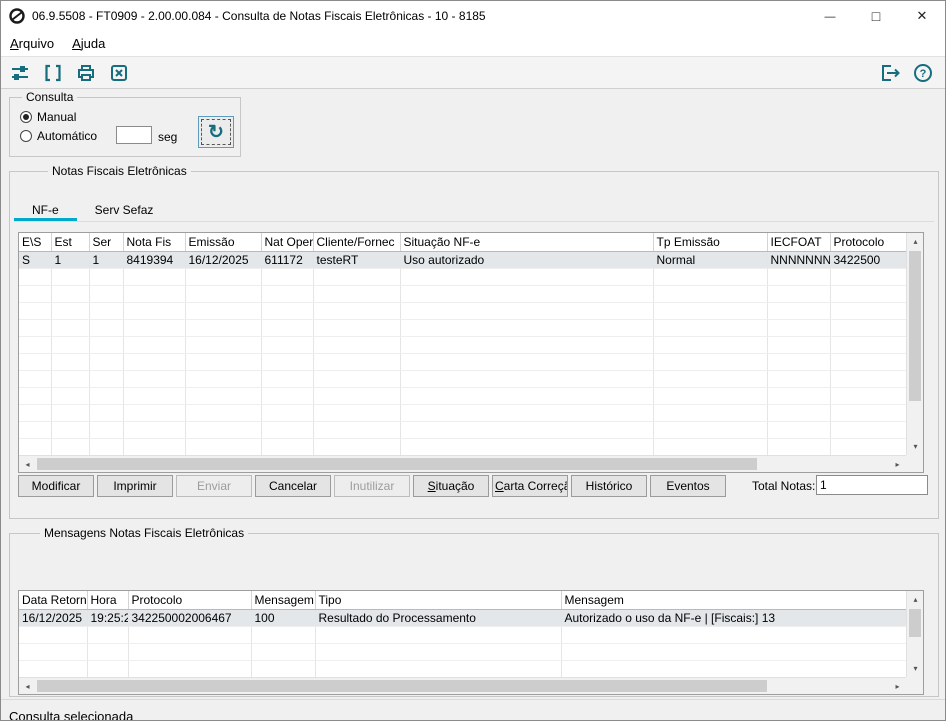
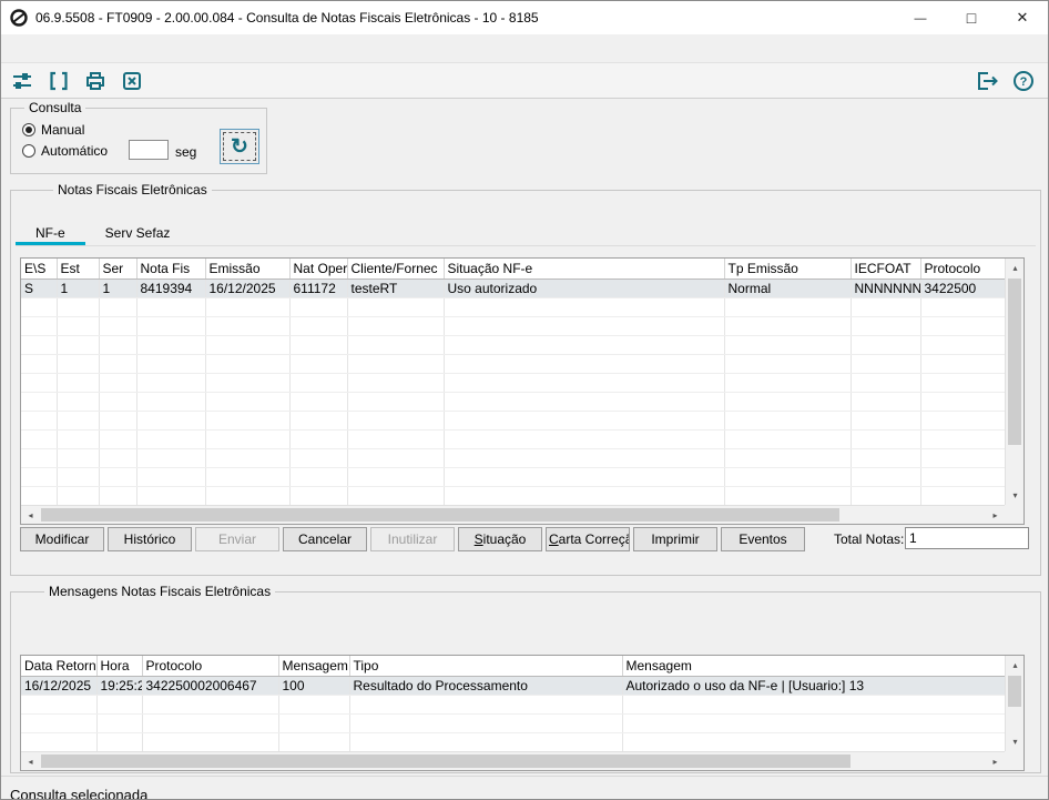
  06.9.5508 - FT0909 - 2.00.00.084 - Consulta de Notas Fiscais Eletrônicas - 10 - 8185
- Arquivo
- Ajuda
  ?
  Consulta
  Manual
  Automático
  seg
  Notas Fiscais Eletrônicas
  NF-e
  Serv Sefaz
  E\S	Est	Ser	Nota Fis	Emissão	Nat Oper	Cliente/Fornec	Situação NF-e	Tp Emissão	IECFOAT	Protocolo
  S	1	1	8419394	16/12/2025	611172	testeRT	Uso autorizado	Normal	NNNNNNN	3422500
  Modificar
- Imprimir
+ Histórico
  Enviar
  Cancelar
  Inutilizar
  Situação
  Carta Correçã
- Histórico
+ Imprimir
  Eventos
  Total Notas:
  1
  Mensagens Notas Fiscais Eletrônicas
  Data Retorn	Hora	Protocolo	Mensagem	Tipo	Mensagem
- 16/12/2025	19:25:2	342250002006467	100	Resultado do Processamento	Autorizado o uso da NF-e | [Fiscais:] 13
+ 16/12/2025	19:25:2	342250002006467	100	Resultado do Processamento	Autorizado o uso da NF-e | [Usuario:] 13
  Consulta selecionada
